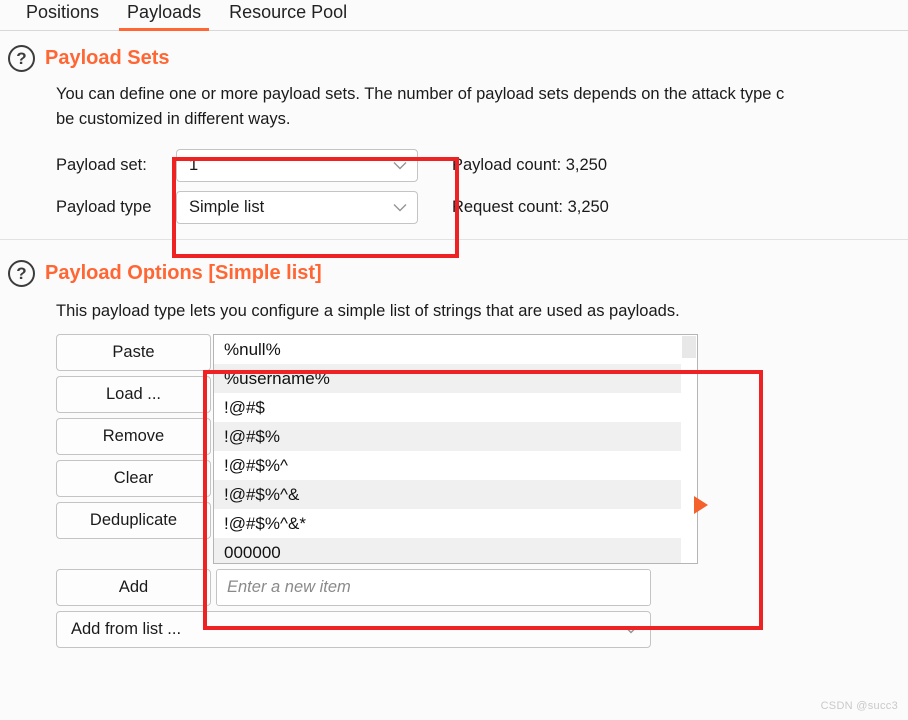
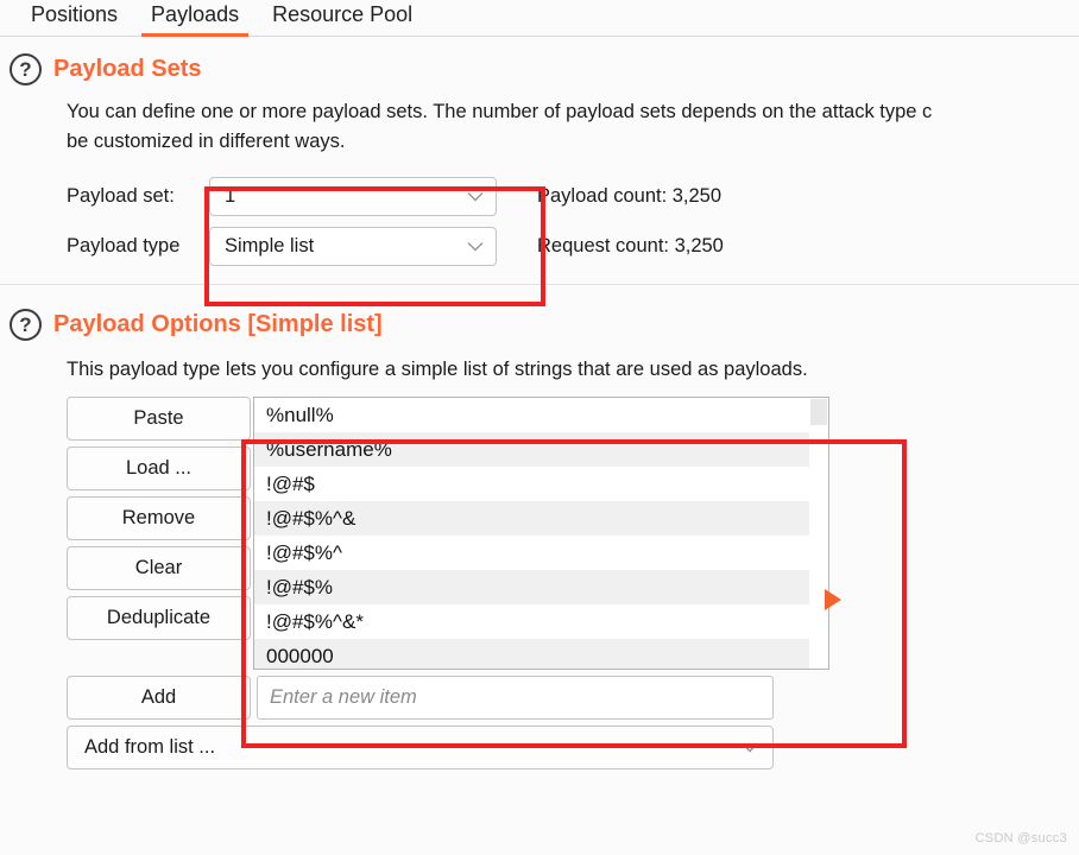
  Positions
  Payloads
  Resource Pool
  ?
  Payload Sets
  You can define one or more payload sets. The number of payload sets depends on the attack type c
  be customized in different ways.
  Payload set:
  1
  Payload count: 3,250
  Payload type
  Simple list
  Request count: 3,250
  ?
  Payload Options [Simple list]
  This payload type lets you configure a simple list of strings that are used as payloads.
  Paste
  Load ...
  Remove
  Clear
  Deduplicate
  %null%
  %username%
  !@#$
- !@#$%
+ !@#$%^&
  !@#$%^
- !@#$%^&
+ !@#$%
  !@#$%^&*
  000000
  Add
  Enter a new item
  Add from list ...
  CSDN @succ3
